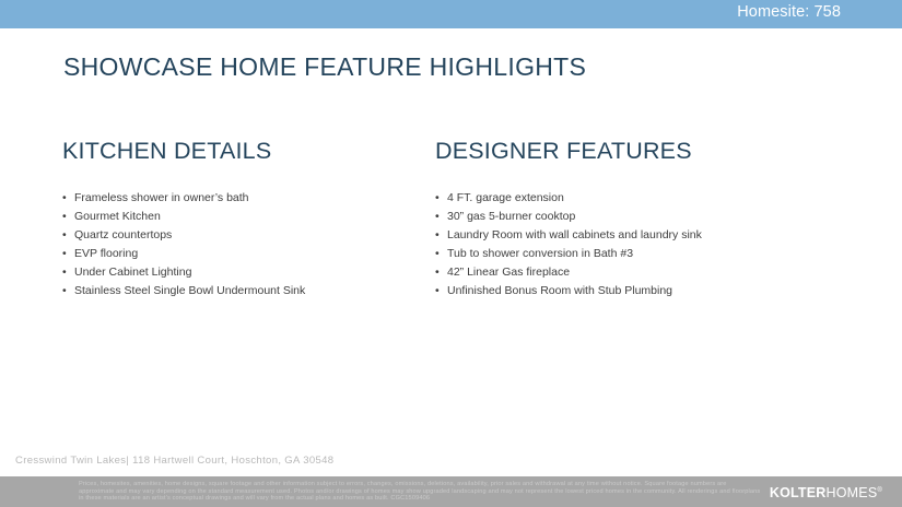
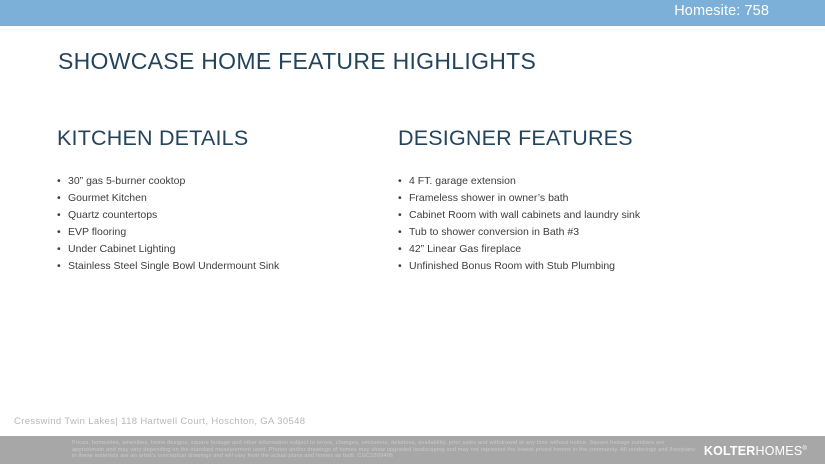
  Homesite: 758
  SHOWCASE HOME FEATURE HIGHLIGHTS
  KITCHEN DETAILS
  •
- Frameless shower in owner’s bath
+ 30” gas 5-burner cooktop
  •
  Gourmet Kitchen
  •
  Quartz countertops
  •
  EVP flooring
  •
  Under Cabinet Lighting
  •
  Stainless Steel Single Bowl Undermount Sink
  DESIGNER FEATURES
  •
  4 FT. garage extension
  •
- 30” gas 5-burner cooktop
+ Frameless shower in owner’s bath
  •
- Laundry Room with wall cabinets and laundry sink
+ Cabinet Room with wall cabinets and laundry sink
  •
  Tub to shower conversion in Bath #3
  •
  42” Linear Gas fireplace
  •
  Unfinished Bonus Room with Stub Plumbing
  Cresswind Twin Lakes| 118 Hartwell Court, Hoschton, GA 30548
  KOLTERHOMES
